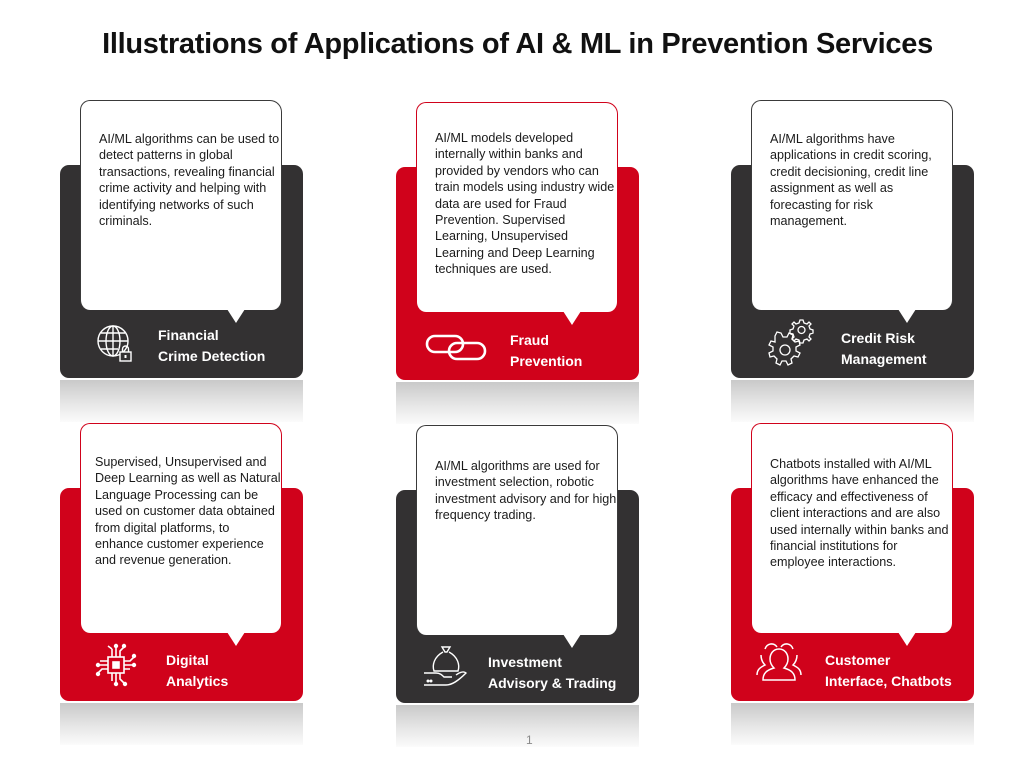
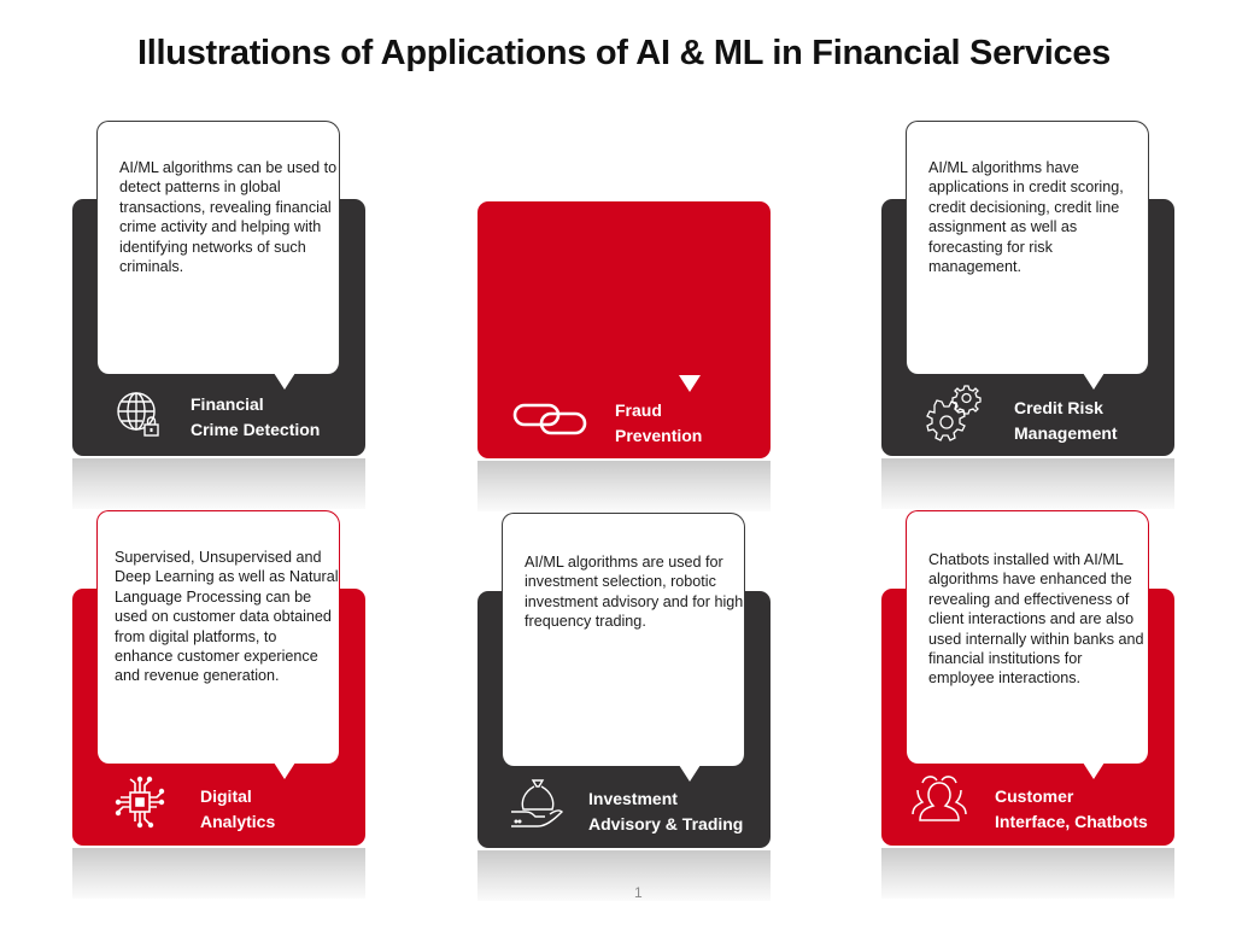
- Illustrations of Applications of AI & ML in Prevention Services
+ Illustrations of Applications of AI & ML in Financial Services
  AI/ML algorithms can be used to detect patterns in global transactions, revealing financial crime activity and helping with identifying networks of such criminals.
  Financial
  Crime Detection
- AI/ML models developed internally within banks and provided by vendors who can train models using industry wide data are used for Fraud Prevention. Supervised Learning, Unsupervised Learning and Deep Learning techniques are used.
  Fraud
  Prevention
  AI/ML algorithms have applications in credit scoring, credit decisioning, credit line assignment as well as forecasting for risk management.
  Credit Risk
  Management
  Supervised, Unsupervised and Deep Learning as well as Natural Language Processing can be used on customer data obtained from digital platforms, to enhance customer experience and revenue generation.
  Digital
  Analytics
  AI/ML algorithms are used for investment selection, robotic investment advisory and for high frequency trading.
  Investment
  Advisory & Trading
- Chatbots installed with AI/ML algorithms have enhanced the efficacy and effectiveness of client interactions and are also used internally within banks and financial institutions for employee interactions.
+ Chatbots installed with AI/ML algorithms have enhanced the revealing and effectiveness of client interactions and are also used internally within banks and financial institutions for employee interactions.
  Customer
  Interface, Chatbots
  1
